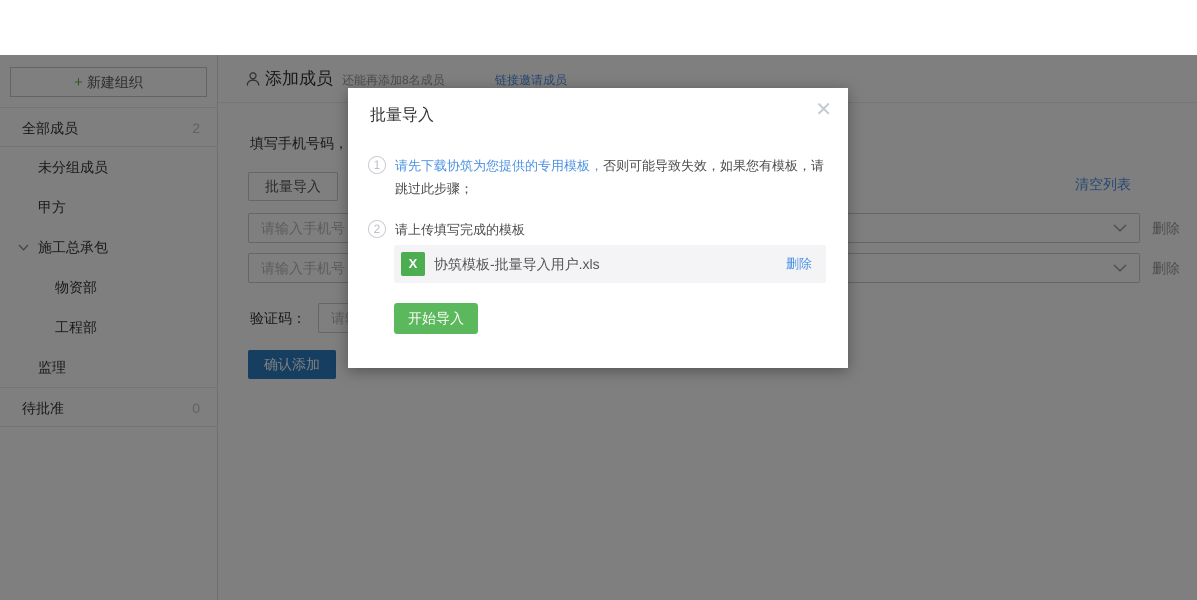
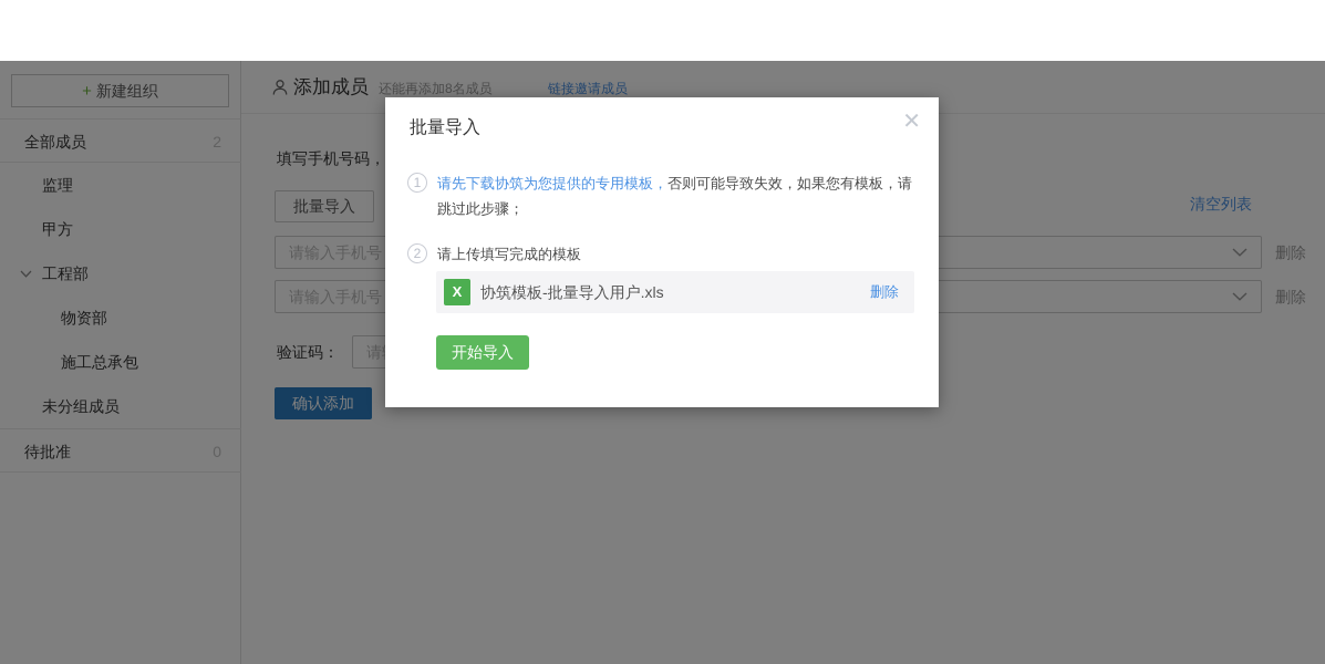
  + 新建组织
  全部成员
  2
- 未分组成员
+ 监理
  甲方
- 施工总承包
+ 工程部
  物资部
- 工程部
+ 施工总承包
- 监理
+ 未分组成员
  待批准
  0
  添加成员
  还能再添加8名成员
  链接邀请成员
  填写手机号码，
  批量导入
  清空列表
  请输入手机号
  删除
  请输入手机号
  删除
  验证码：
  确认添加
  批量导入
  ✕
  1
  请先下载协筑为您提供的专用模板，否则可能导致失效，如果您有模板，请跳过此步骤；
  2
  请上传填写完成的模板
  X
  协筑模板-批量导入用户.xls
  删除
  开始导入
